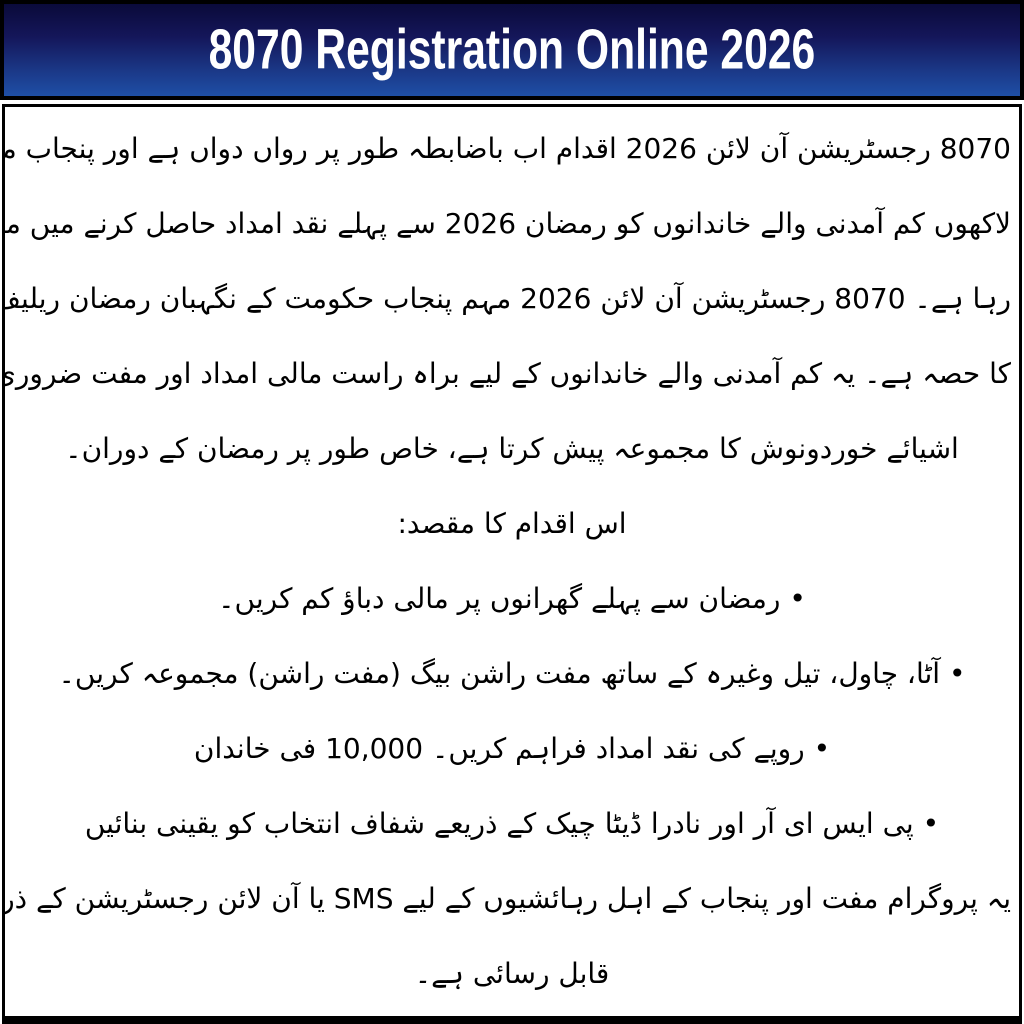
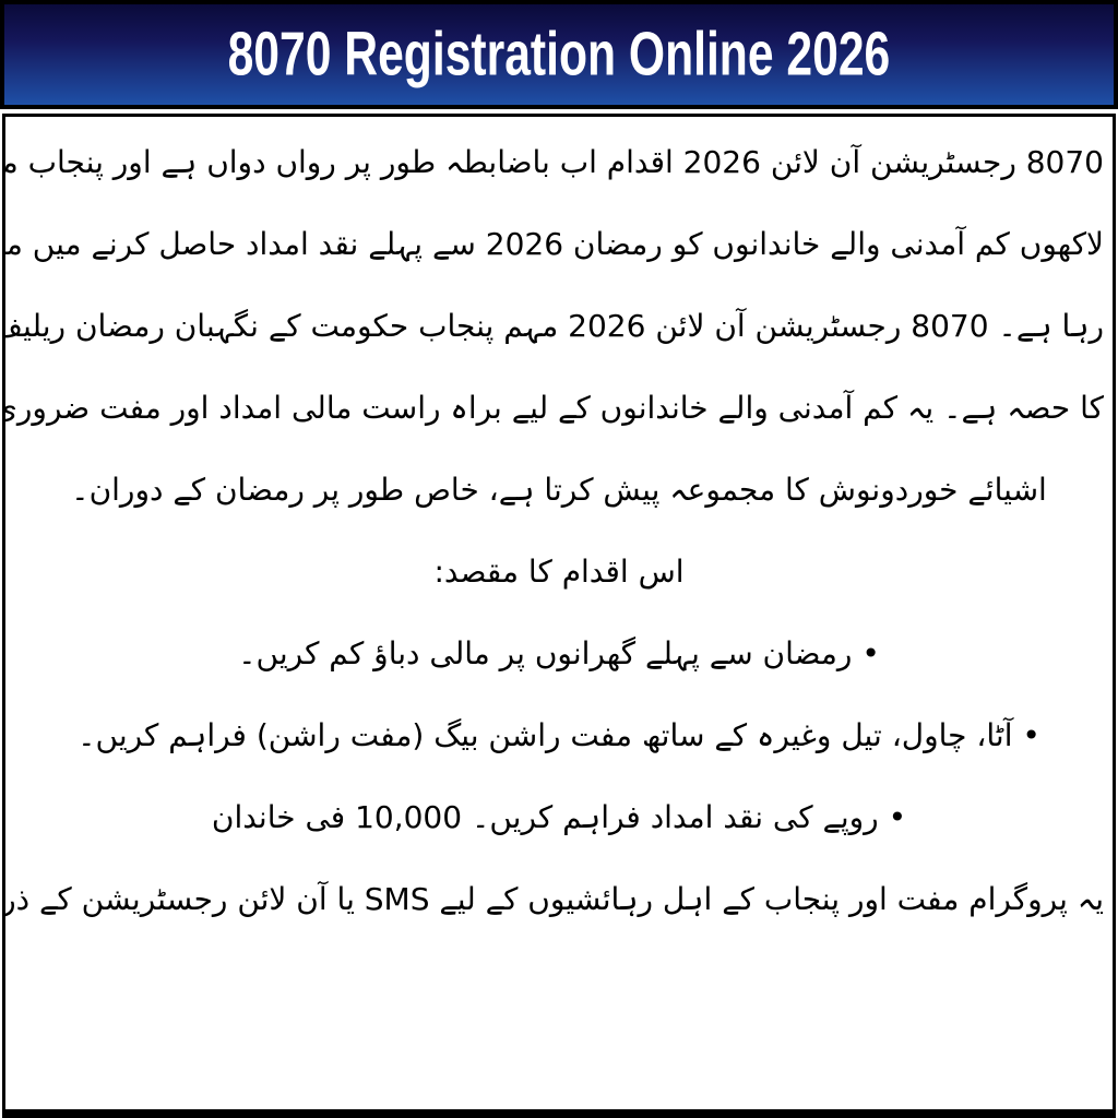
  8070 Registration Online 2026
  8070 رجسٹریشن آن لائن 2026 اقدام اب باضابطہ طور پر رواں دواں ہے اور پنجاب م
  لاکھوں کم آمدنی والے خاندانوں کو رمضان 2026 سے پہلے نقد امداد حاصل کرنے میں م
  رہا ہے۔ 8070 رجسٹریشن آن لائن 2026 مہم پنجاب حکومت کے نگہبان رمضان ریلیف
  کا حصہ ہے۔ یہ کم آمدنی والے خاندانوں کے لیے براہ راست مالی امداد اور مفت ضروری
  اشیائے خوردونوش کا مجموعہ پیش کرتا ہے، خاص طور پر رمضان کے دوران۔
  اس اقدام کا مقصد:
  • رمضان سے پہلے گھرانوں پر مالی دباؤ کم کریں۔
- • آٹا، چاول، تیل وغیرہ کے ساتھ مفت راشن بیگ (مفت راشن) مجموعہ کریں۔
+ • آٹا، چاول، تیل وغیرہ کے ساتھ مفت راشن بیگ (مفت راشن) فراہم کریں۔
  • روپے کی نقد امداد فراہم کریں۔ 10,000 فی خاندان
- • پی ایس ای آر اور نادرا ڈیٹا چیک کے ذریعے شفاف انتخاب کو یقینی بنائیں
  یہ پروگرام مفت اور پنجاب کے اہل رہائشیوں کے لیے SMS یا آن لائن رجسٹریشن کے ذر
- قابل رسائی ہے۔
